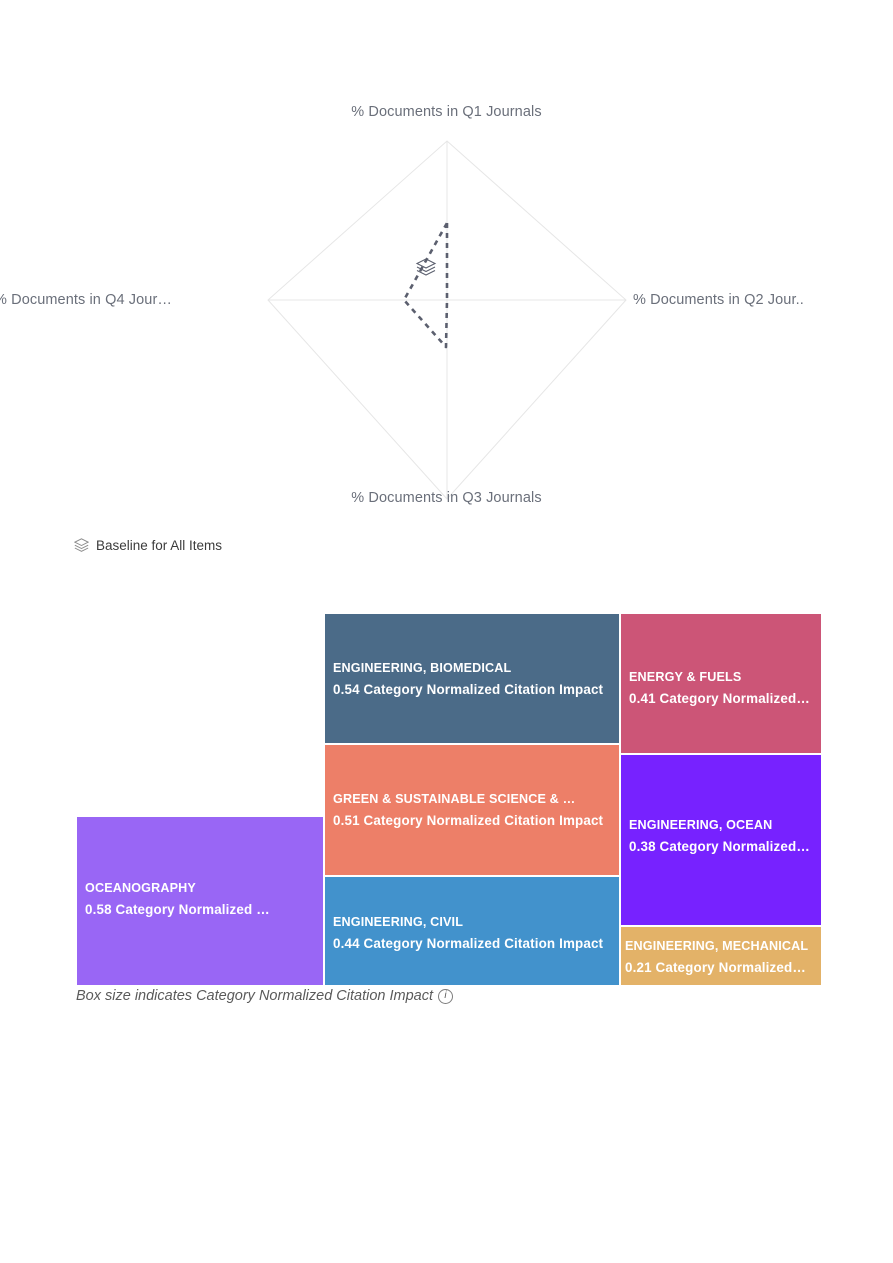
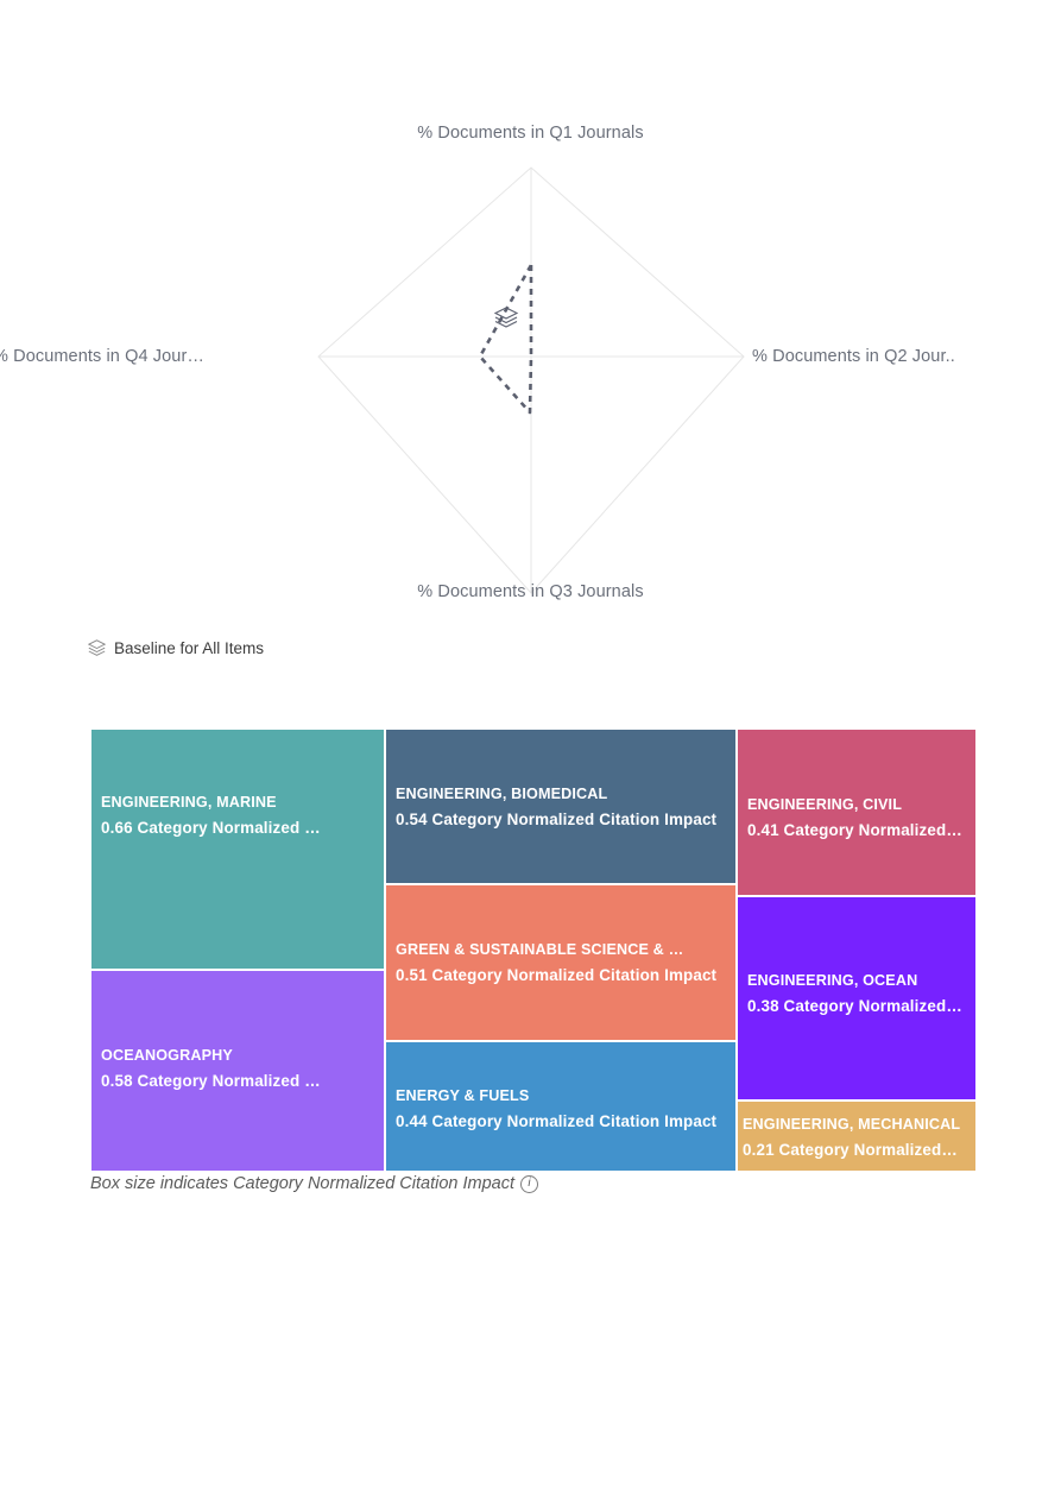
  % Documents in Q1 Journals
  % Documents in Q2 Jour..
  % Documents in Q3 Journals
  % Documents in Q4 Jour…
  Baseline for All Items
+ ENGINEERING, MARINE
+ 0.66 Category Normalized …
  OCEANOGRAPHY
  0.58 Category Normalized …
  ENGINEERING, BIOMEDICAL
  0.54 Category Normalized Citation Impact
  GREEN & SUSTAINABLE SCIENCE & …
  0.51 Category Normalized Citation Impact
- ENGINEERING, CIVIL
+ ENERGY & FUELS
  0.44 Category Normalized Citation Impact
- ENERGY & FUELS
+ ENGINEERING, CIVIL
  0.41 Category Normalized…
  ENGINEERING, OCEAN
  0.38 Category Normalized…
  ENGINEERING, MECHANICAL
  0.21 Category Normalized…
  Box size indicates Category Normalized Citation Impact
  i
